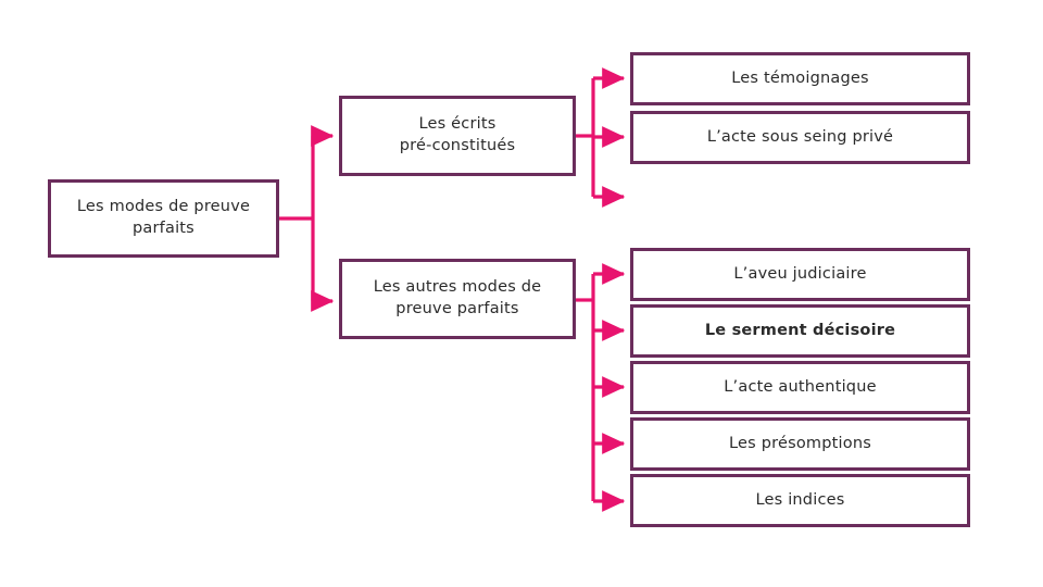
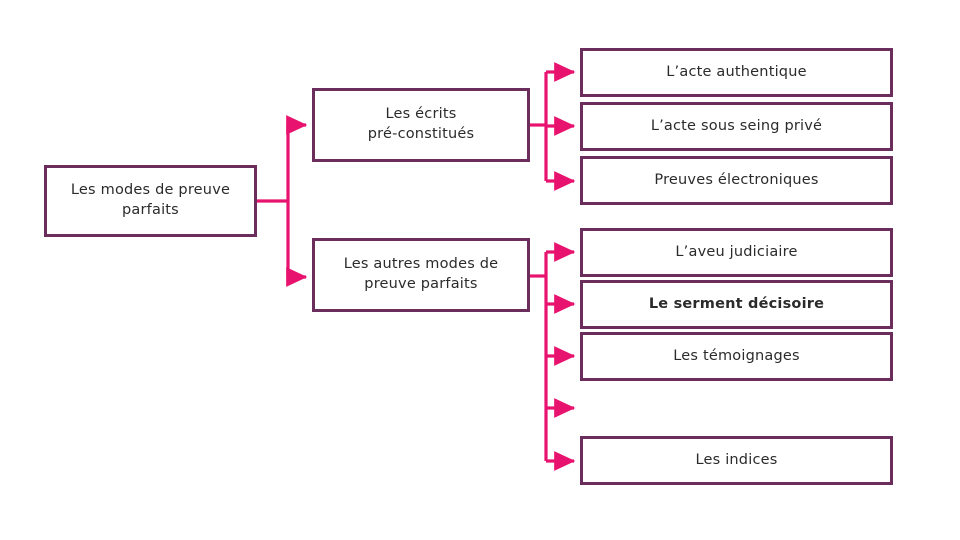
  Les modes de preuve
  parfaits
  Les écrits
  pré-constitués
  Les autres modes de
  preuve parfaits
- Les témoignages
+ L’acte authentique
  L’acte sous seing privé
+ Preuves électroniques
  L’aveu judiciaire
  Le serment décisoire
- L’acte authentique
+ Les témoignages
- Les présomptions
  Les indices
